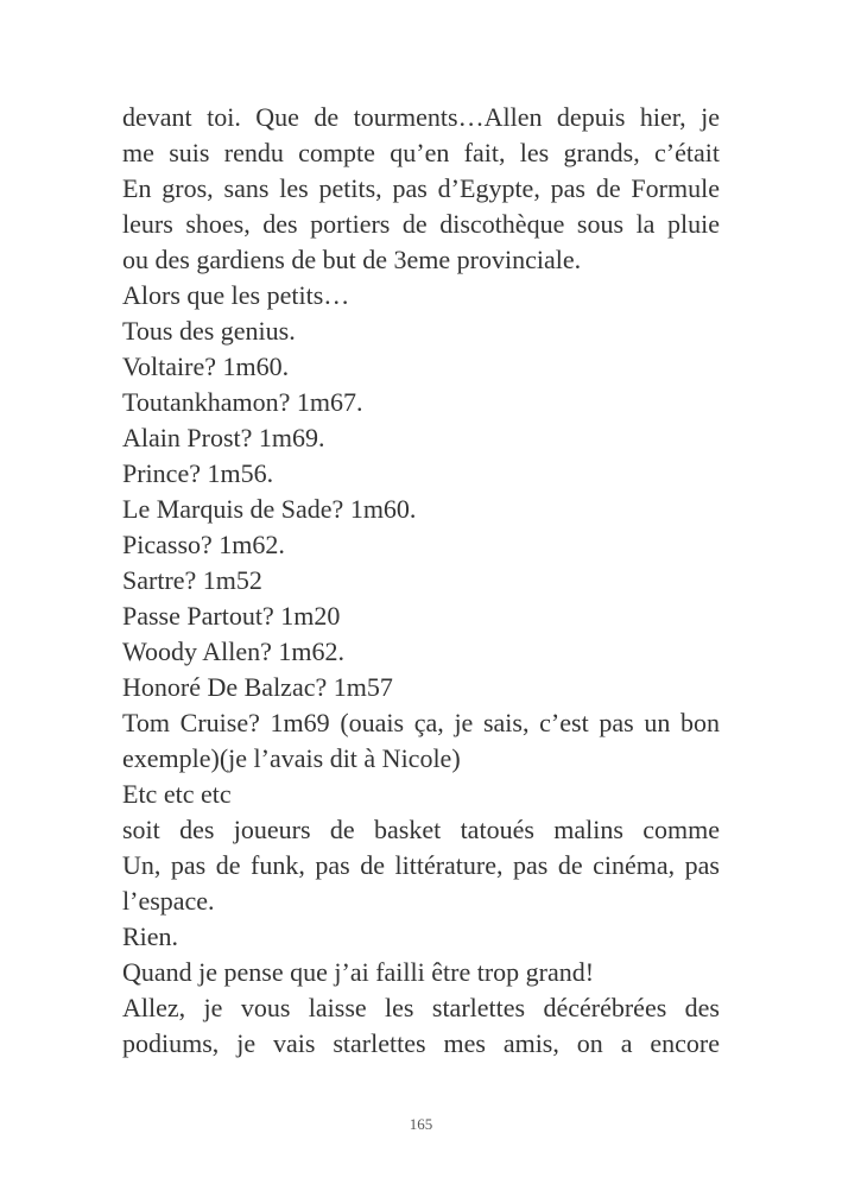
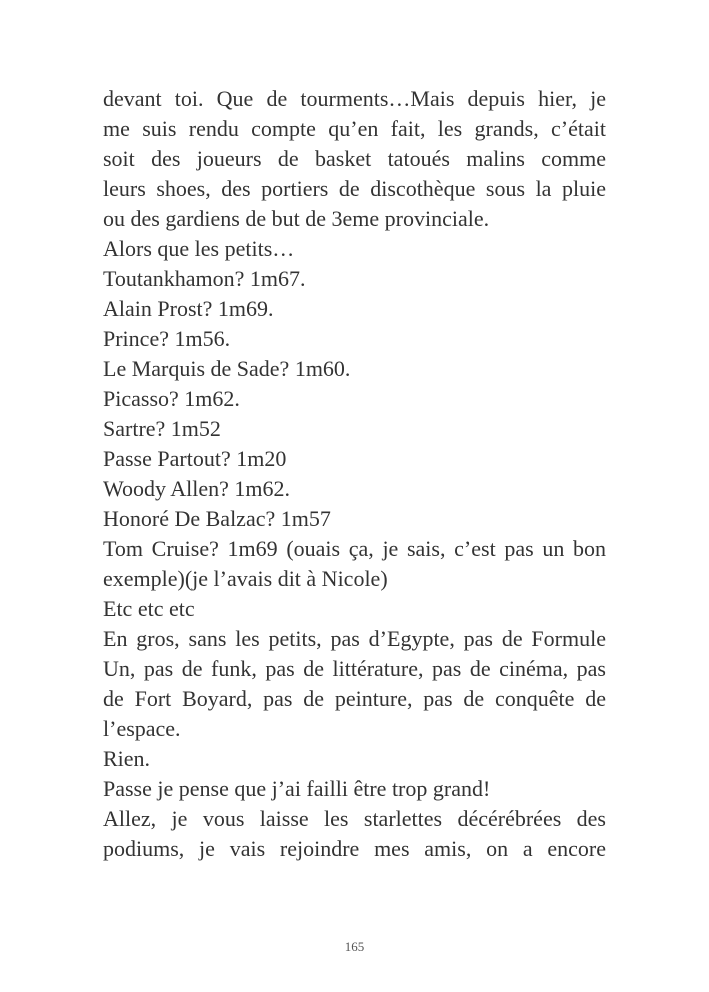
- devant toi. Que de tourments…Allen depuis hier, je
+ devant toi. Que de tourments…Mais depuis hier, je
  me suis rendu compte qu’en fait, les grands, c’était
- En gros, sans les petits, pas d’Egypte, pas de Formule
+ soit des joueurs de basket tatoués malins comme
  leurs shoes, des portiers de discothèque sous la pluie
  ou des gardiens de but de 3eme provinciale.
  Alors que les petits…
- Tous des genius.
- Voltaire? 1m60.
  Toutankhamon? 1m67.
  Alain Prost? 1m69.
  Prince? 1m56.
  Le Marquis de Sade? 1m60.
  Picasso? 1m62.
  Sartre? 1m52
  Passe Partout? 1m20
  Woody Allen? 1m62.
  Honoré De Balzac? 1m57
  Tom Cruise? 1m69 (ouais ça, je sais, c’est pas un bon
  exemple)(je l’avais dit à Nicole)
  Etc etc etc
- soit des joueurs de basket tatoués malins comme
+ En gros, sans les petits, pas d’Egypte, pas de Formule
  Un, pas de funk, pas de littérature, pas de cinéma, pas
+ de Fort Boyard, pas de peinture, pas de conquête de
  l’espace.
  Rien.
- Quand je pense que j’ai failli être trop grand!
+ Passe je pense que j’ai failli être trop grand!
  Allez, je vous laisse les starlettes décérébrées des
- podiums, je vais starlettes mes amis, on a encore
+ podiums, je vais rejoindre mes amis, on a encore
  165
